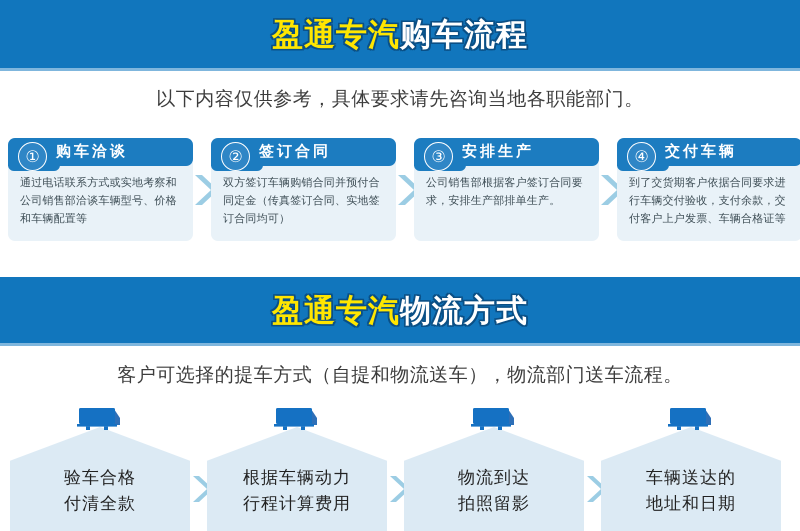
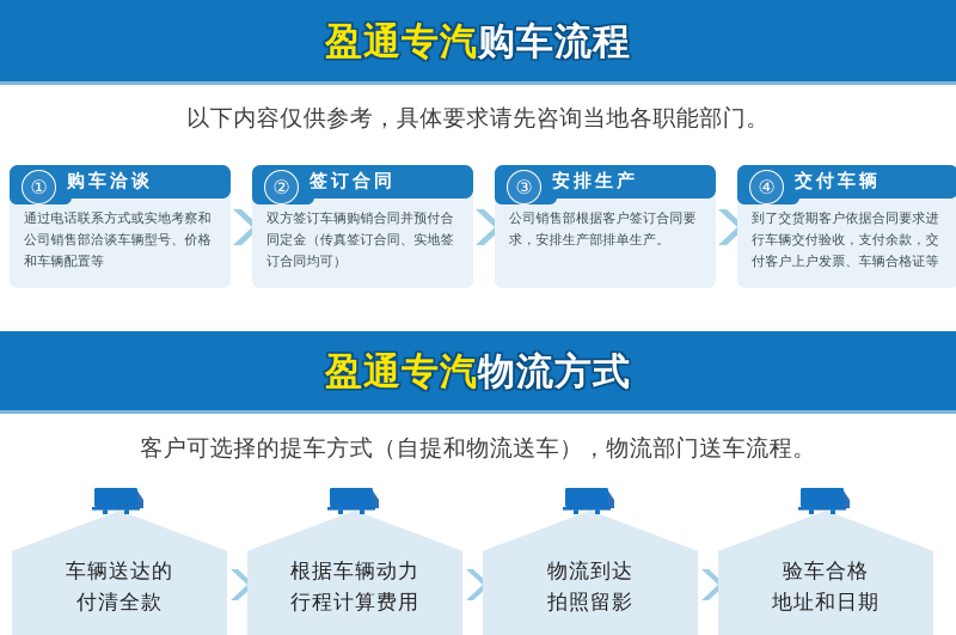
  盈通专汽购车流程
  以下内容仅供参考，具体要求请先咨询当地各职能部门。
  通过电话联系方式或实地考察和公司销售部洽谈车辆型号、价格和车辆配置等
  购车洽谈
  ①
  双方签订车辆购销合同并预付合同定金（传真签订合同、实地签订合同均可）
  签订合同
  ②
  公司销售部根据客户签订合同要求，安排生产部排单生产。
  安排生产
  ③
  到了交货期客户依据合同要求进行车辆交付验收，支付余款，交付客户上户发票、车辆合格证等
  交付车辆
  ④
  盈通专汽物流方式
  客户可选择的提车方式（自提和物流送车），物流部门送车流程。
- 验车合格
+ 车辆送达的
  付清全款
  根据车辆动力
  行程计算费用
  物流到达
  拍照留影
- 车辆送达的
+ 验车合格
  地址和日期
